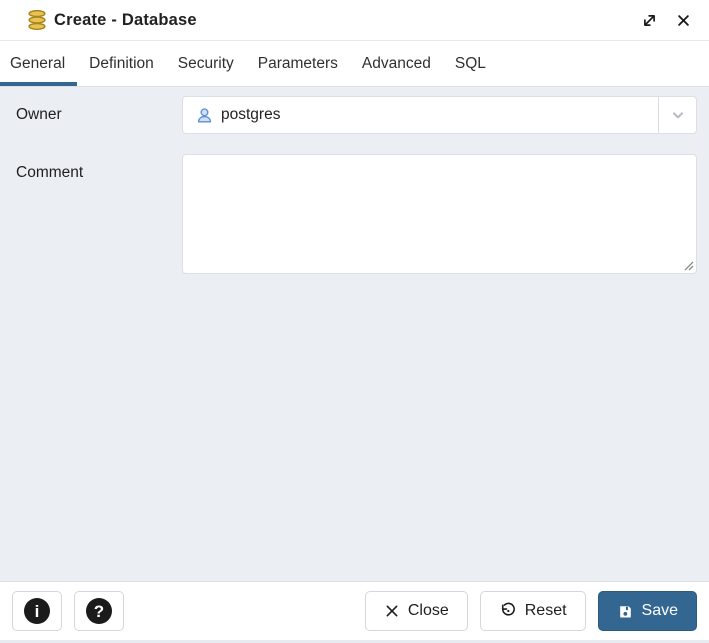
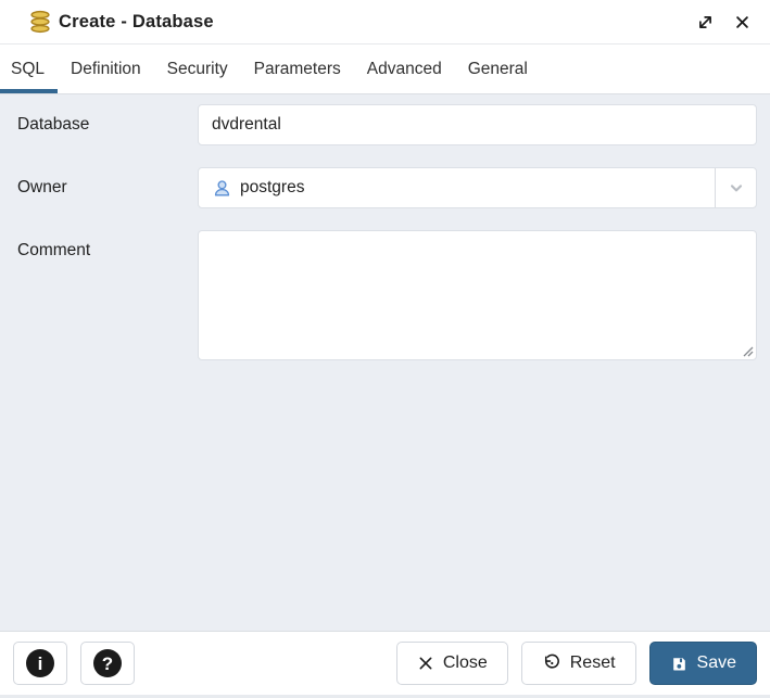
  Create - Database
- General
+ SQL
  Definition
  Security
  Parameters
  Advanced
- SQL
+ General
+ Database
+ dvdrental
  Owner
  postgres
  Comment
  i
  ?
  Close
  Reset
  Save
